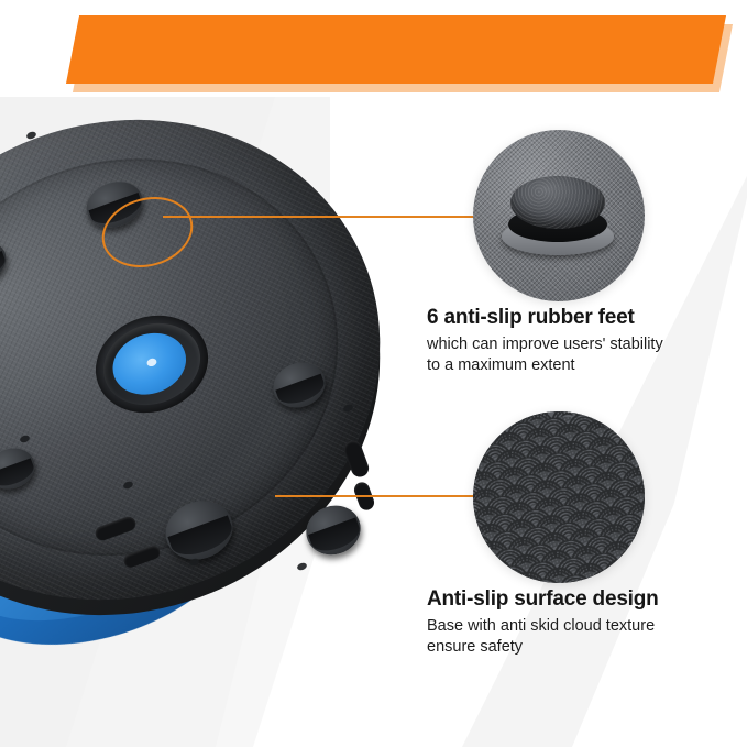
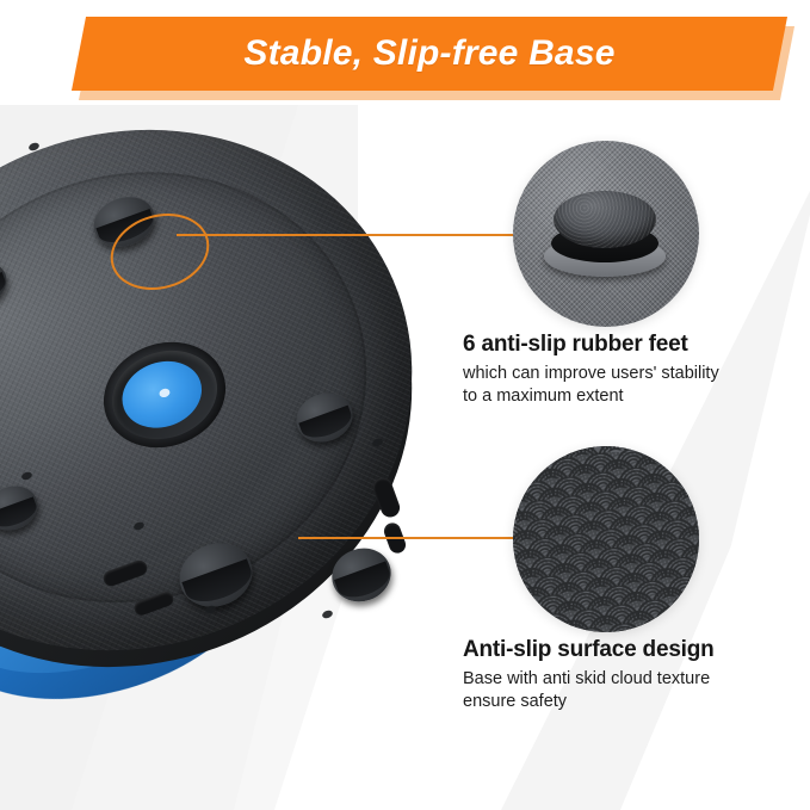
+ Stable, Slip-free Base
  6 anti-slip rubber feet
  which can improve users' stability
  to a maximum extent
  Anti-slip surface design
  Base with anti skid cloud texture
  ensure safety
